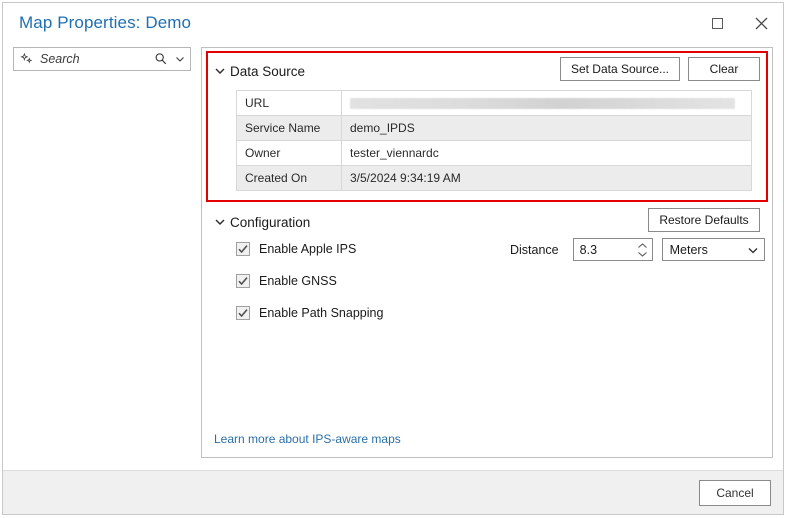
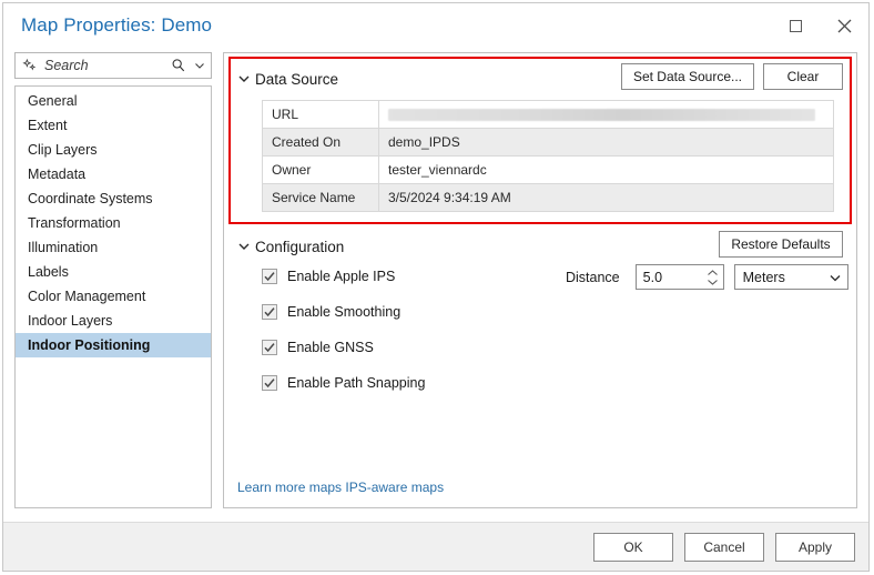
  Map Properties: Demo
  Search
+ General
+ Extent
+ Clip Layers
+ Metadata
+ Coordinate Systems
+ Transformation
+ Illumination
+ Labels
+ Color Management
+ Indoor Layers
+ Indoor Positioning
  Data Source
  Set Data Source...
  Clear
  URL
- Service Name	demo_IPDS
+ Created On	demo_IPDS
  Owner	tester_viennardc
- Created On	3/5/2024 9:34:19 AM
+ Service Name	3/5/2024 9:34:19 AM
  Configuration
  Restore Defaults
  Enable Apple IPS
+ Enable Smoothing
  Enable GNSS
  Enable Path Snapping
  Distance
- 8.3
+ 5.0
  Meters
- Learn more about IPS-aware maps
+ Learn more maps IPS-aware maps
+ OK
  Cancel
+ Apply
